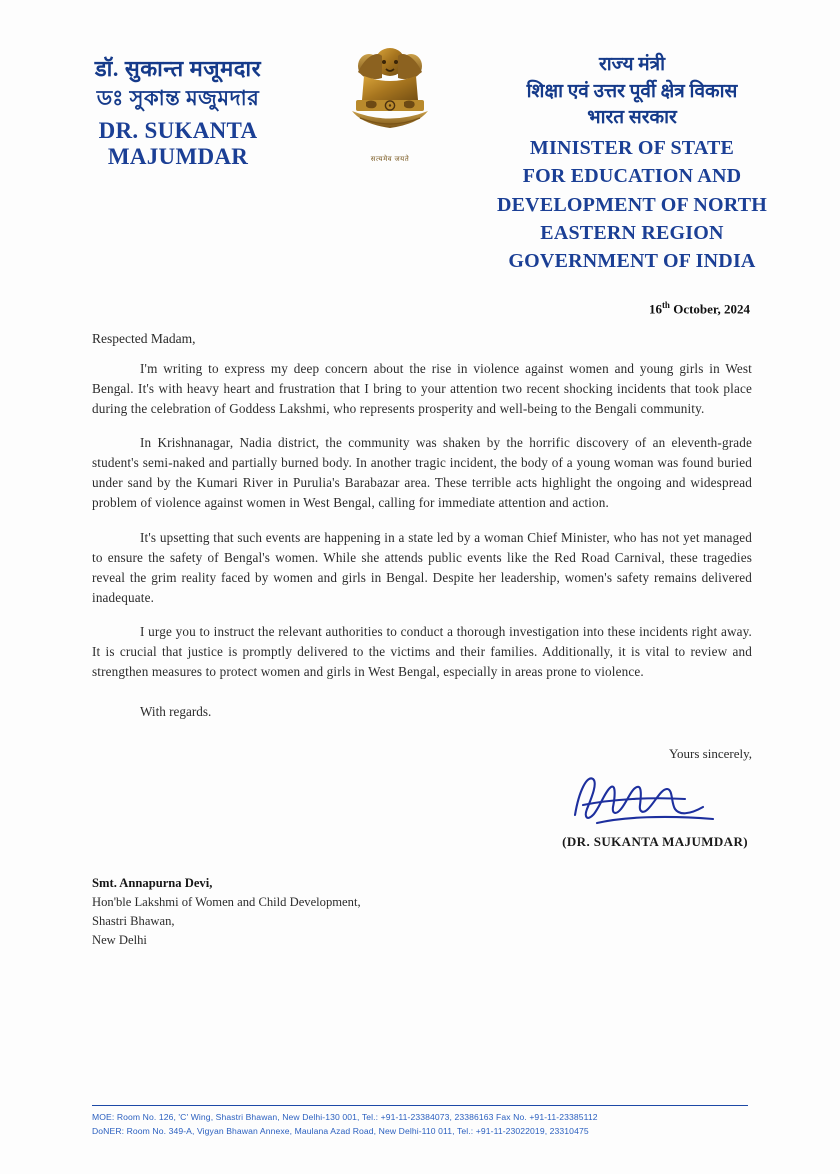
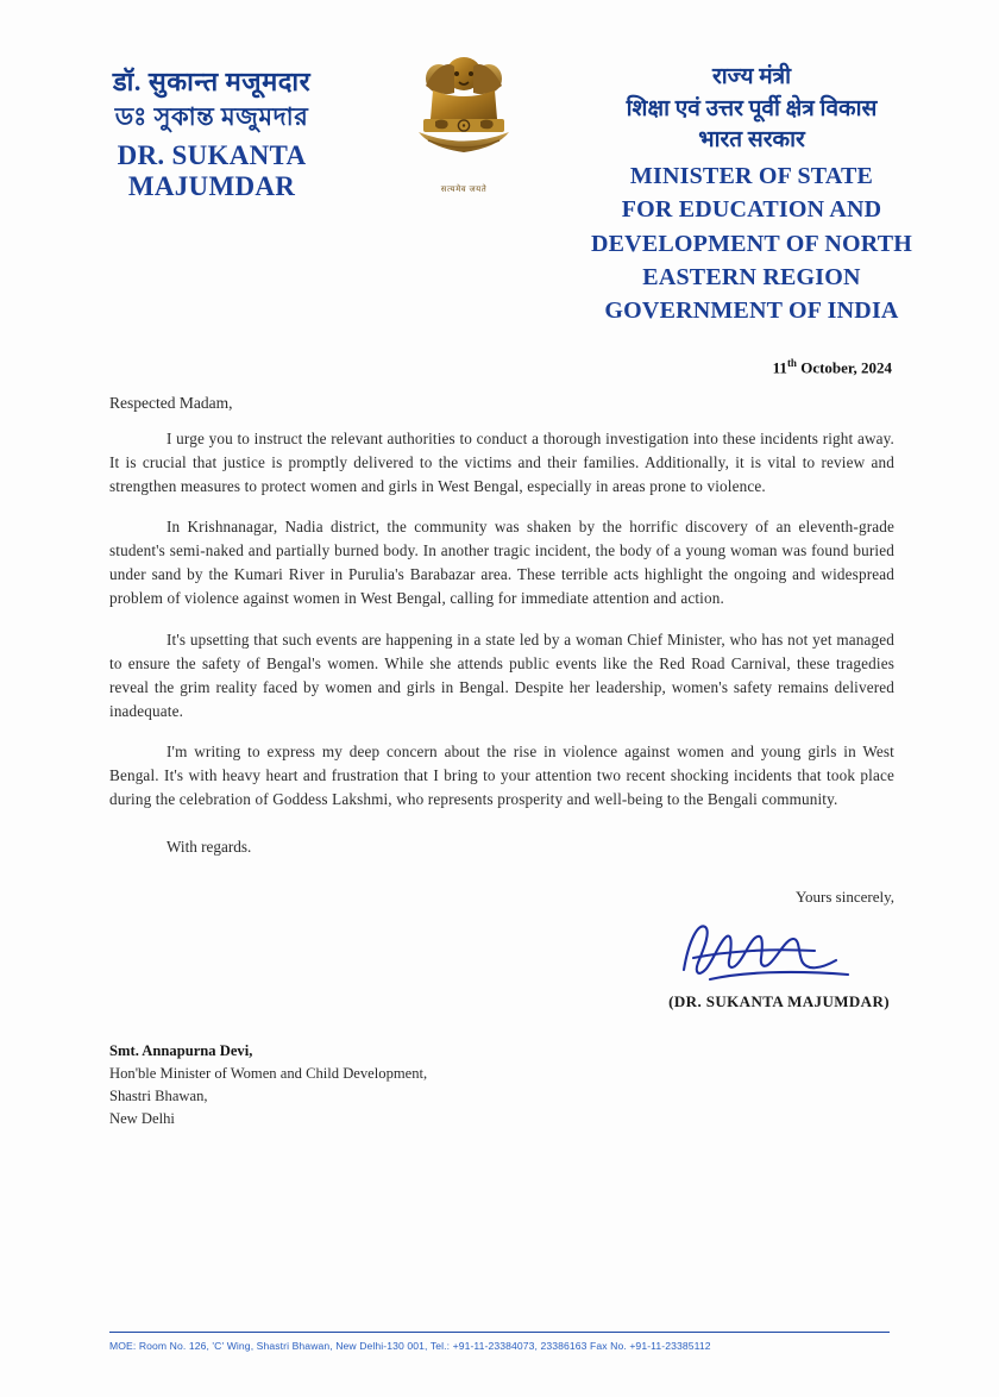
  डॉ. सुकान्त मजूमदार
  ডঃ সুকান্ত মজুমদার
  DR. SUKANTA MAJUMDAR
  सत्यमेव जयते
  राज्य मंत्री
  शिक्षा एवं उत्तर पूर्वी क्षेत्र विकास
  भारत सरकार
  MINISTER OF STATE
  FOR EDUCATION AND
  DEVELOPMENT OF NORTH
  EASTERN REGION
  GOVERNMENT OF INDIA
- 16th October, 2024
+ 11th October, 2024
  Respected Madam,
- I'm writing to express my deep concern about the rise in violence against women and young girls in West Bengal. It's with heavy heart and frustration that I bring to your attention two recent shocking incidents that took place during the celebration of Goddess Lakshmi, who represents prosperity and well-being to the Bengali community.
+ I urge you to instruct the relevant authorities to conduct a thorough investigation into these incidents right away. It is crucial that justice is promptly delivered to the victims and their families. Additionally, it is vital to review and strengthen measures to protect women and girls in West Bengal, especially in areas prone to violence.
  In Krishnanagar, Nadia district, the community was shaken by the horrific discovery of an eleventh-grade student's semi-naked and partially burned body. In another tragic incident, the body of a young woman was found buried under sand by the Kumari River in Purulia's Barabazar area. These terrible acts highlight the ongoing and widespread problem of violence against women in West Bengal, calling for immediate attention and action.
  It's upsetting that such events are happening in a state led by a woman Chief Minister, who has not yet managed to ensure the safety of Bengal's women. While she attends public events like the Red Road Carnival, these tragedies reveal the grim reality faced by women and girls in Bengal. Despite her leadership, women's safety remains delivered inadequate.
- I urge you to instruct the relevant authorities to conduct a thorough investigation into these incidents right away. It is crucial that justice is promptly delivered to the victims and their families. Additionally, it is vital to review and strengthen measures to protect women and girls in West Bengal, especially in areas prone to violence.
+ I'm writing to express my deep concern about the rise in violence against women and young girls in West Bengal. It's with heavy heart and frustration that I bring to your attention two recent shocking incidents that took place during the celebration of Goddess Lakshmi, who represents prosperity and well-being to the Bengali community.
  With regards.
  Yours sincerely,
  (DR. SUKANTA MAJUMDAR)
  Smt. Annapurna Devi,
- Hon'ble Lakshmi of Women and Child Development,
+ Hon'ble Minister of Women and Child Development,
  Shastri Bhawan,
  New Delhi
  MOE: Room No. 126, 'C' Wing, Shastri Bhawan, New Delhi-130 001, Tel.: +91-11-23384073, 23386163 Fax No. +91-11-23385112
- DoNER: Room No. 349-A, Vigyan Bhawan Annexe, Maulana Azad Road, New Delhi-110 011, Tel.: +91-11-23022019, 23310475
